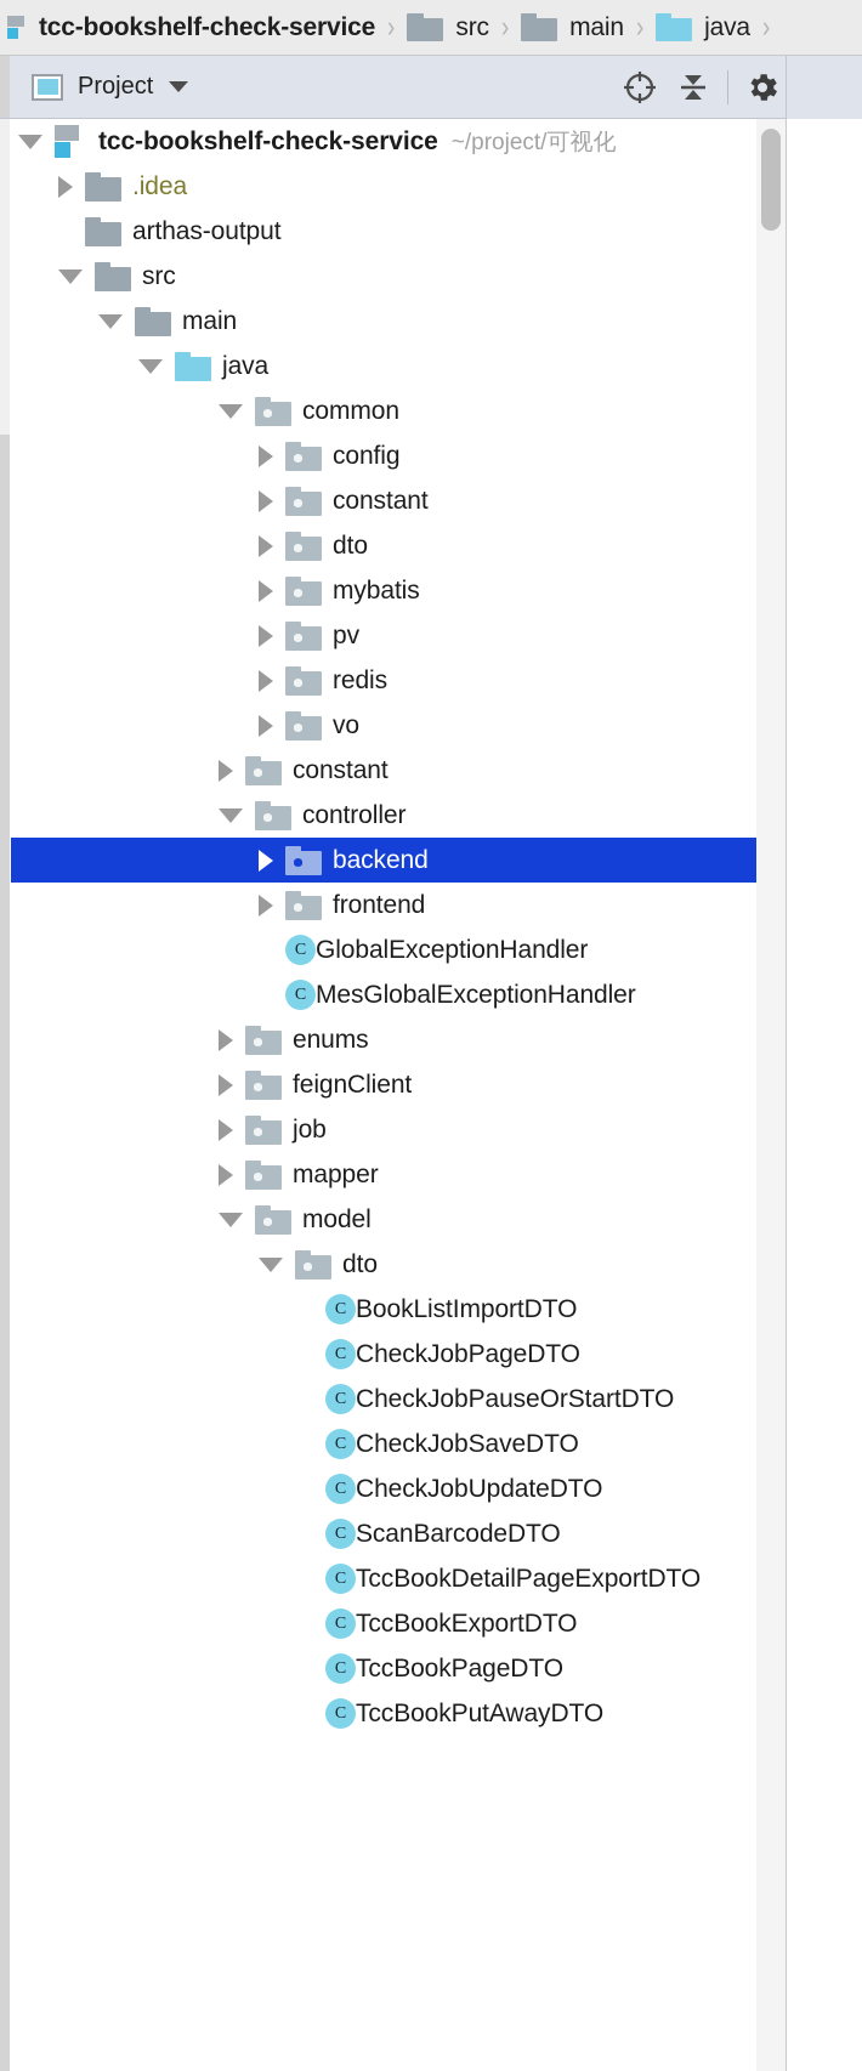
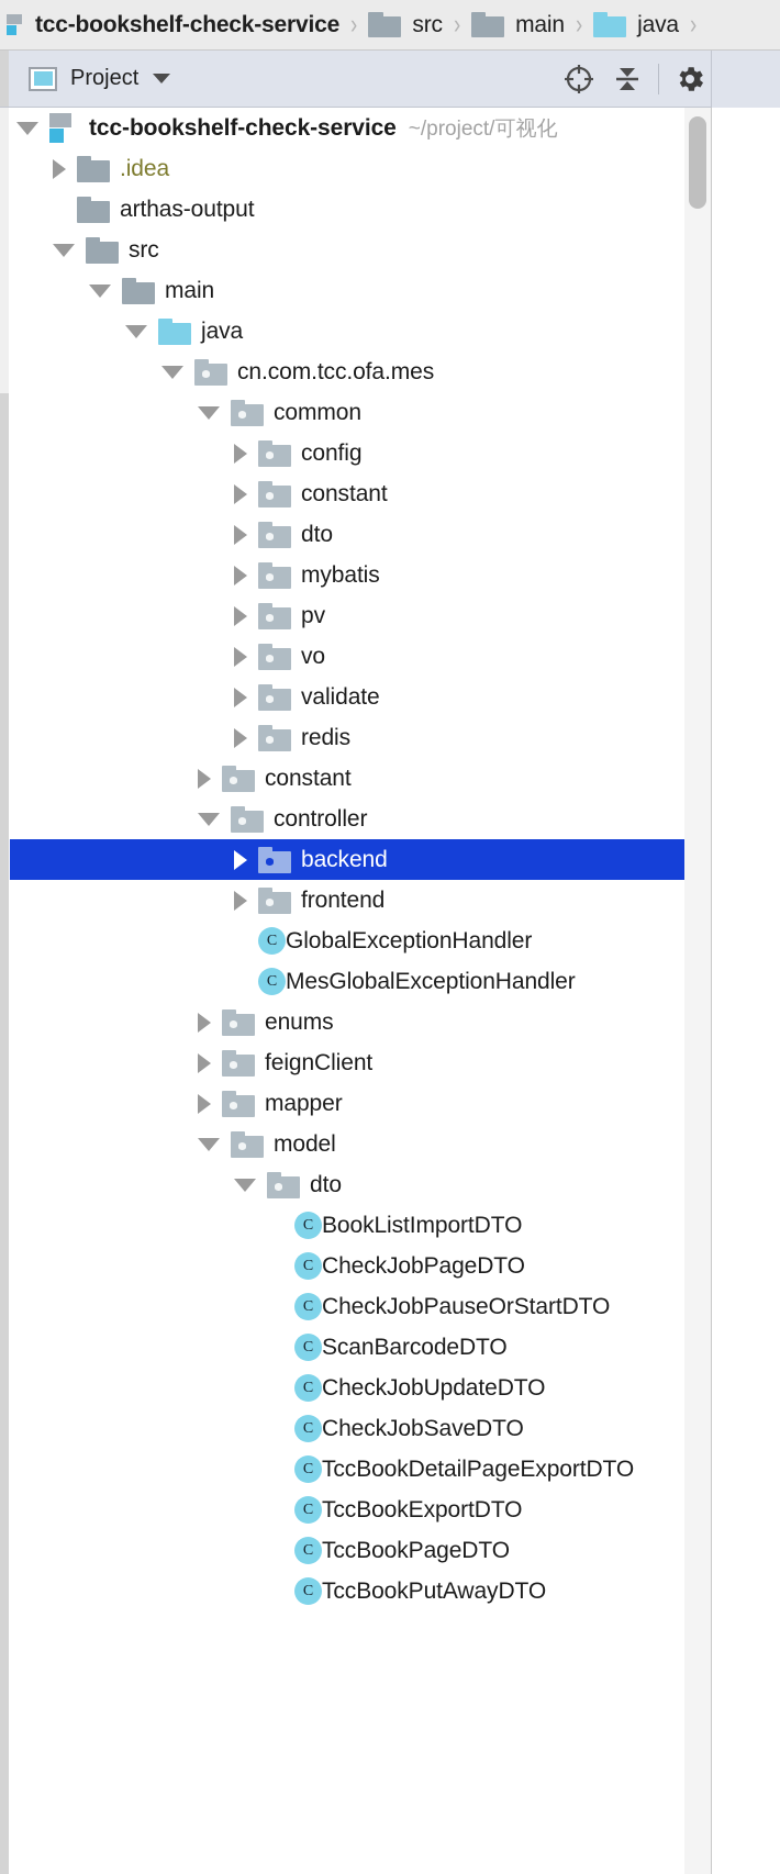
  tcc-bookshelf-check-service
  ›
  src
  ›
  main
  ›
  java
  ›
  Project
  tcc-bookshelf-check-service
  ~/project/可视化
  .idea
  arthas-output
  src
  main
  java
+ cn.com.tcc.ofa.mes
  common
  config
  constant
  dto
  mybatis
  pv
- redis
+ vo
+ validate
- vo
+ redis
  constant
  controller
  backend
  frontend
  C
  GlobalExceptionHandler
  C
  MesGlobalExceptionHandler
  enums
  feignClient
- job
  mapper
  model
  dto
  C
  BookListImportDTO
  C
  CheckJobPageDTO
  C
  CheckJobPauseOrStartDTO
  C
- CheckJobSaveDTO
+ ScanBarcodeDTO
  C
  CheckJobUpdateDTO
  C
- ScanBarcodeDTO
+ CheckJobSaveDTO
  C
  TccBookDetailPageExportDTO
  C
  TccBookExportDTO
  C
  TccBookPageDTO
  C
  TccBookPutAwayDTO
